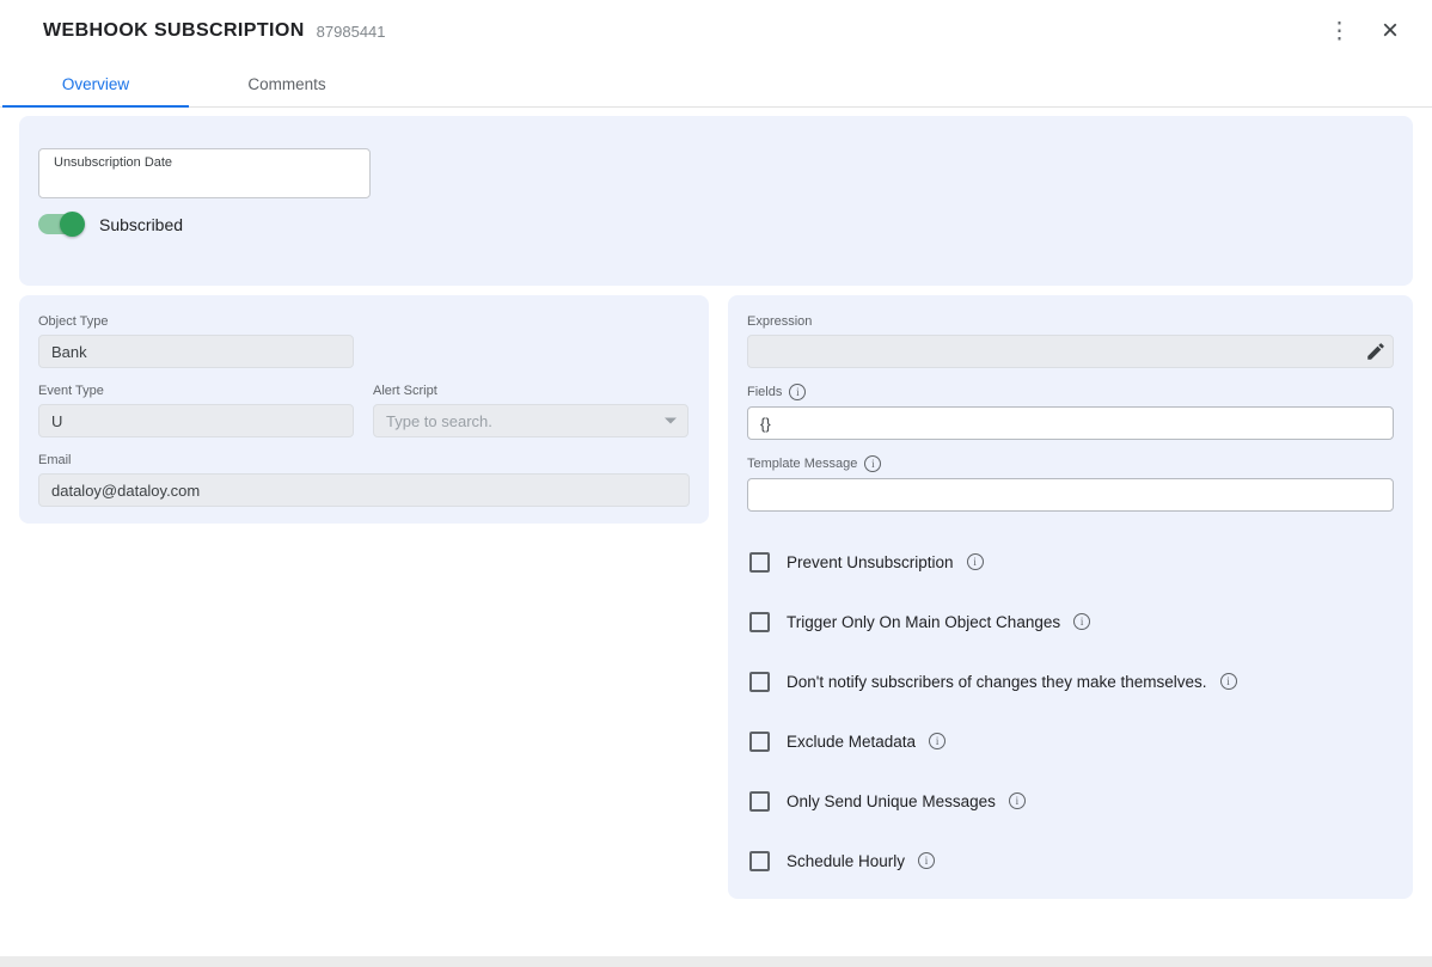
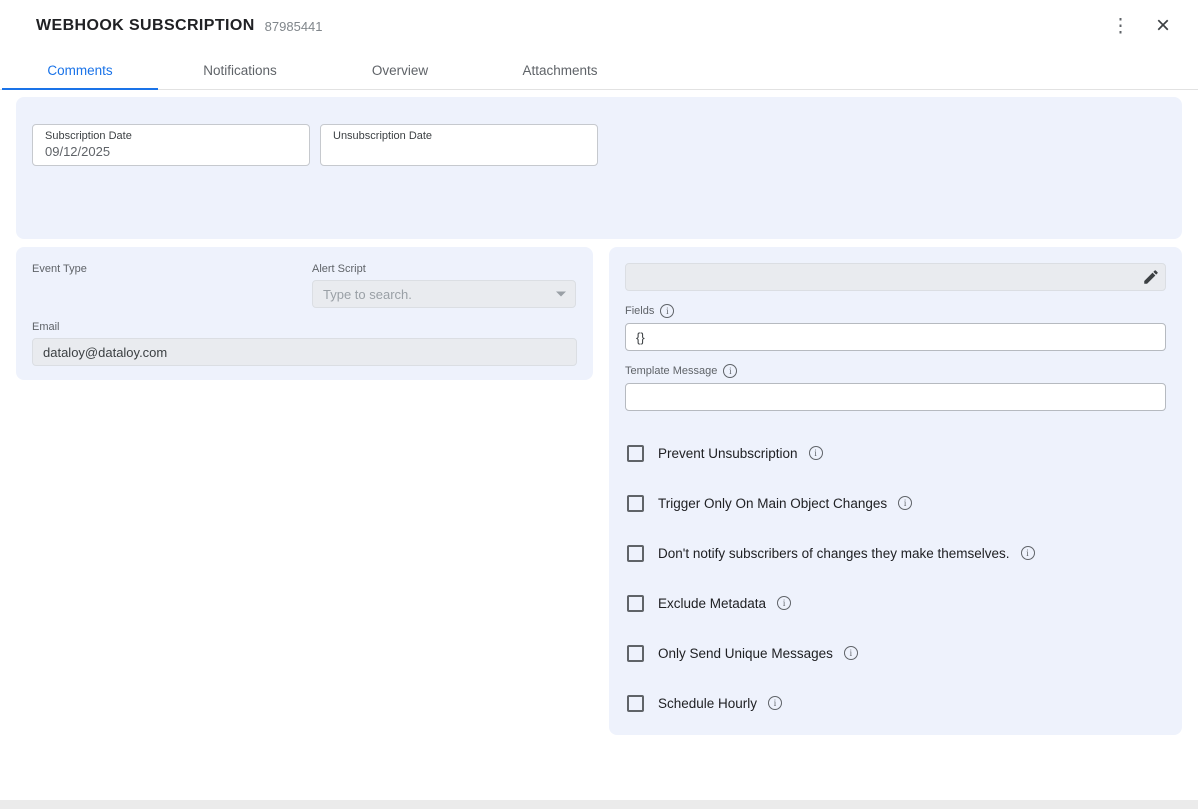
  WEBHOOK SUBSCRIPTION
  87985441
  ⋮
  ×
- Overview
+ Comments
+ Notifications
- Comments
+ Overview
+ Attachments
+ Subscription Date
+ 09/12/2025
  Unsubscription Date
- Subscribed
- Object Type
- Bank
  Event Type
- U
  Alert Script
  Type to search.
  Email
  dataloy@dataloy.com
- Expression
  Fields
  i
  {}
  Template Message
  i
  Prevent Unsubscription
  i
  Trigger Only On Main Object Changes
  i
  Don't notify subscribers of changes they make themselves.
  i
  Exclude Metadata
  i
  Only Send Unique Messages
  i
  Schedule Hourly
  i
